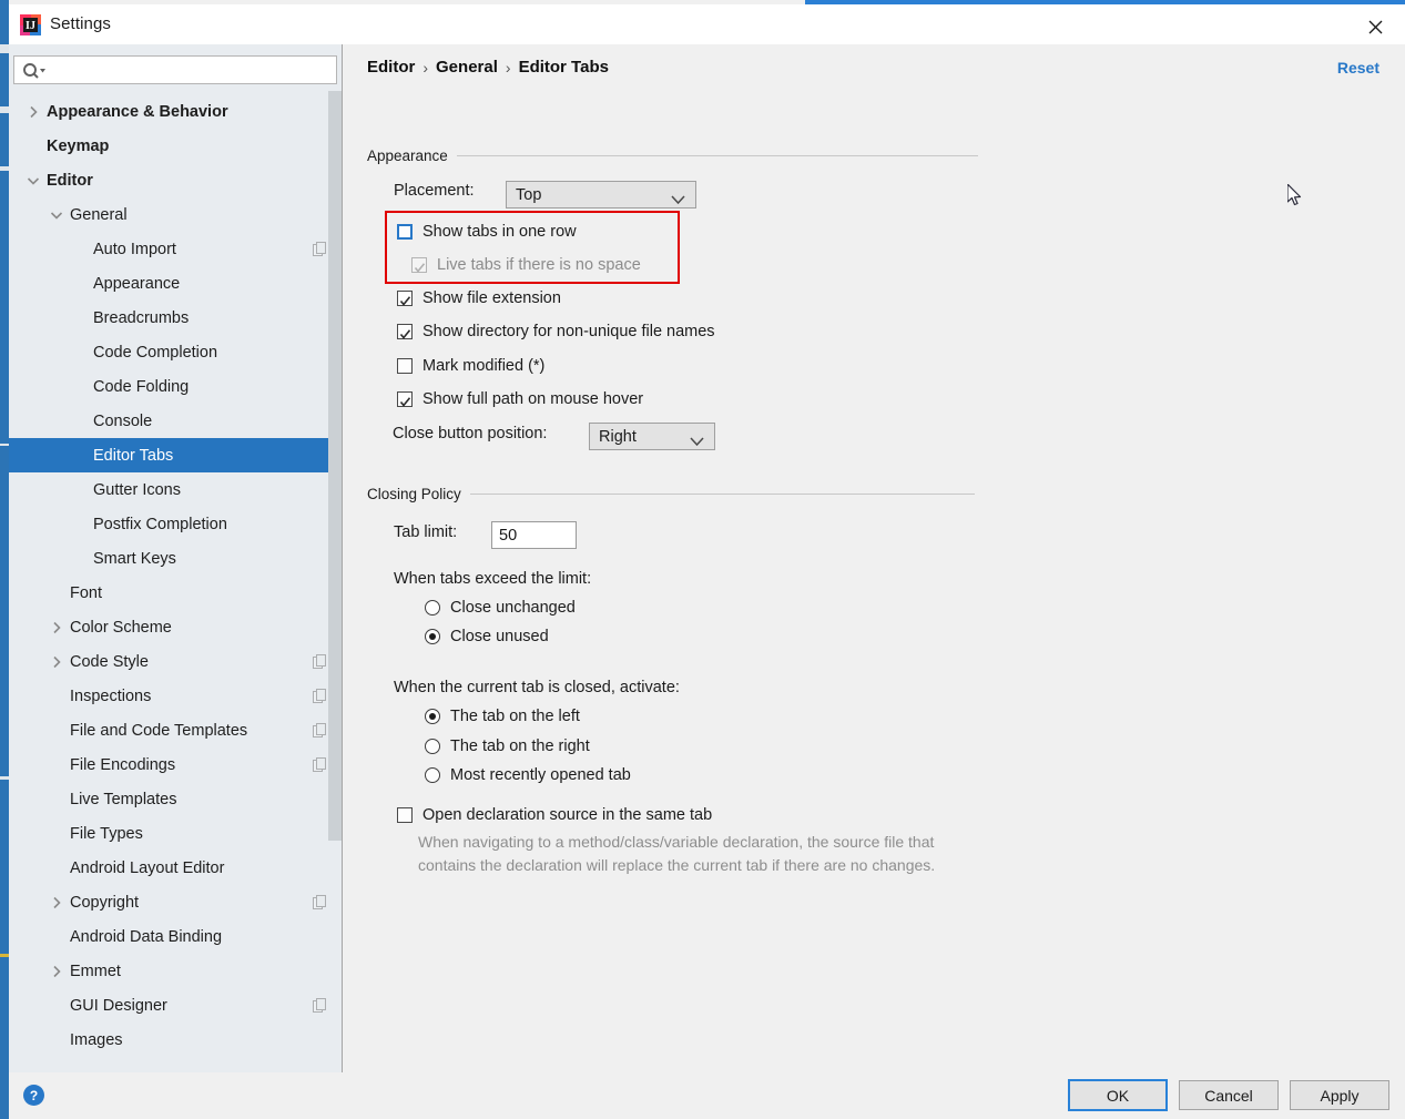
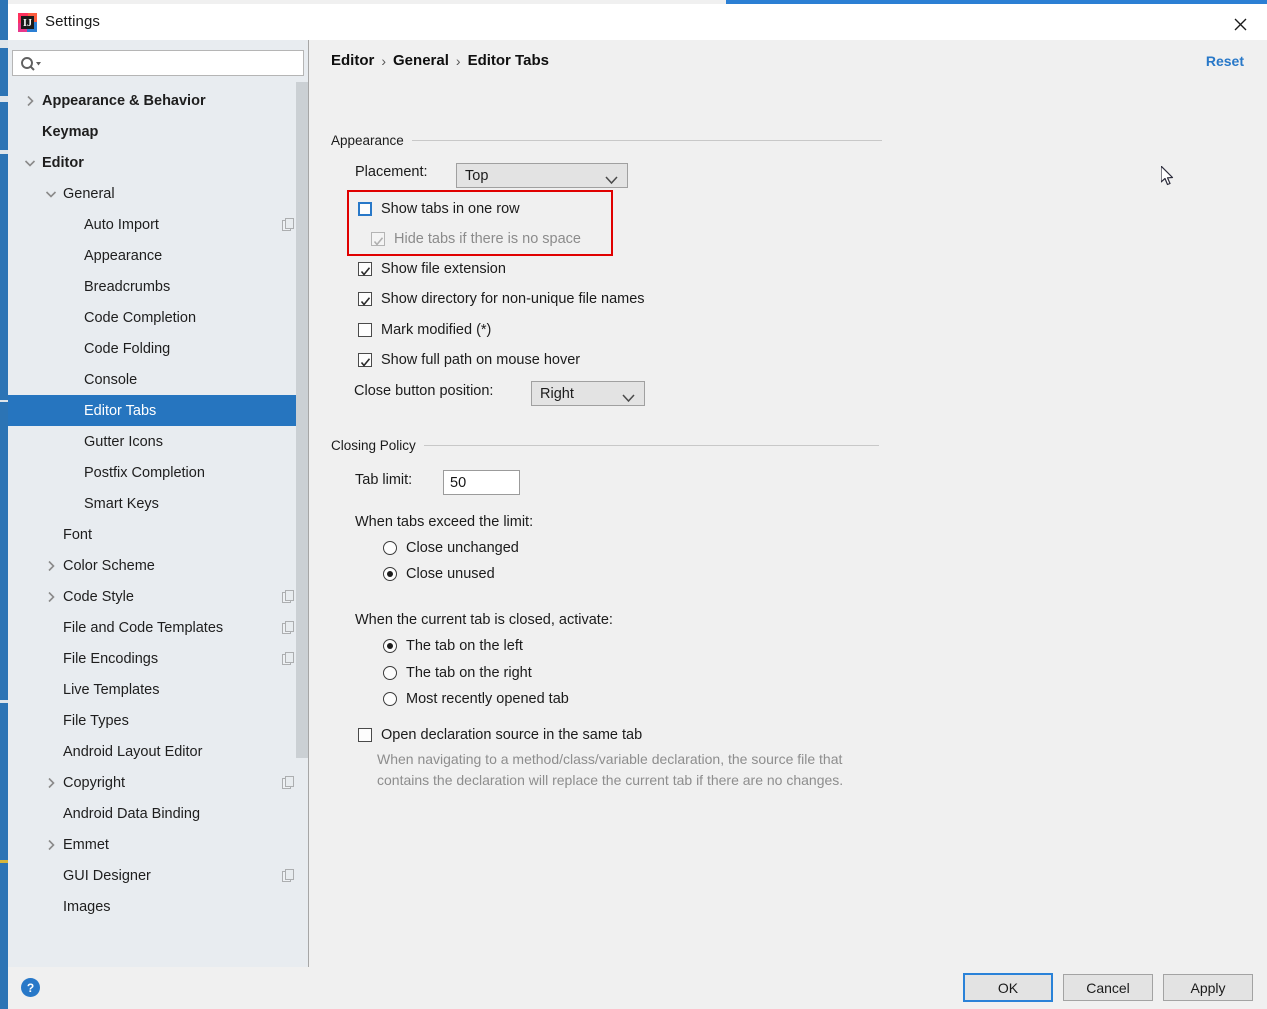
  IJ
  Settings
  Appearance & Behavior
  Keymap
  Editor
  General
  Auto Import
  Appearance
  Breadcrumbs
  Code Completion
  Code Folding
  Console
  Editor Tabs
  Gutter Icons
  Postfix Completion
  Smart Keys
  Font
  Color Scheme
  Code Style
- Inspections
  File and Code Templates
  File Encodings
  Live Templates
  File Types
  Android Layout Editor
  Copyright
  Android Data Binding
  Emmet
  GUI Designer
  Images
  Editor
  ›
  General
  ›
  Editor Tabs
  Reset
  Appearance
  Placement:
  Top
  Show tabs in one row
- Live tabs if there is no space
+ Hide tabs if there is no space
  Show file extension
  Show directory for non-unique file names
  Mark modified (*)
  Show full path on mouse hover
  Close button position:
  Right
  Closing Policy
  Tab limit:
  50
  When tabs exceed the limit:
  Close unchanged
  Close unused
  When the current tab is closed, activate:
  The tab on the left
  The tab on the right
  Most recently opened tab
  Open declaration source in the same tab
  When navigating to a method/class/variable declaration, the source file that contains the declaration will replace the current tab if there are no changes.
  ?
  OK
  Cancel
  Apply
